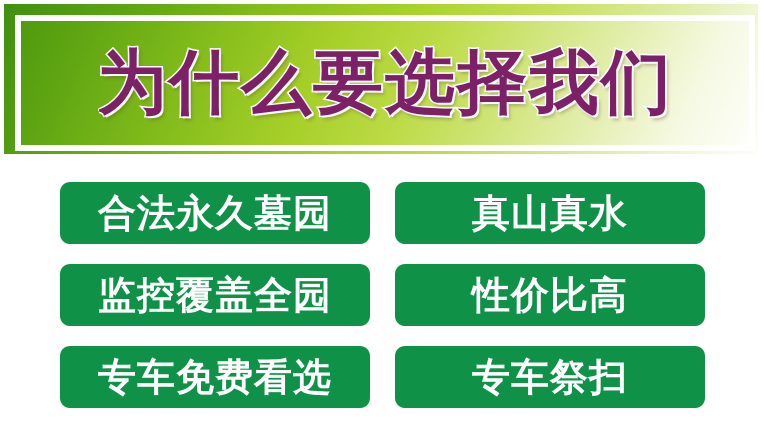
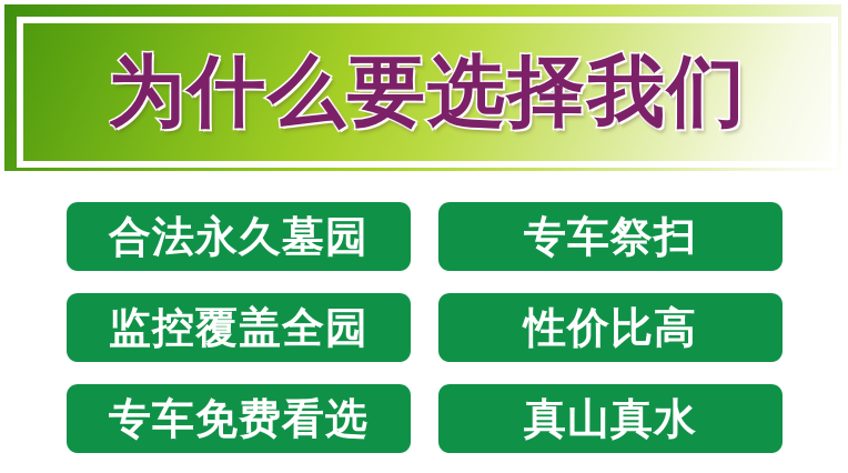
  为什么要选择我们
  合法永久墓园
- 真山真水
+ 专车祭扫
  监控覆盖全园
  性价比高
  专车免费看选
- 专车祭扫
+ 真山真水
